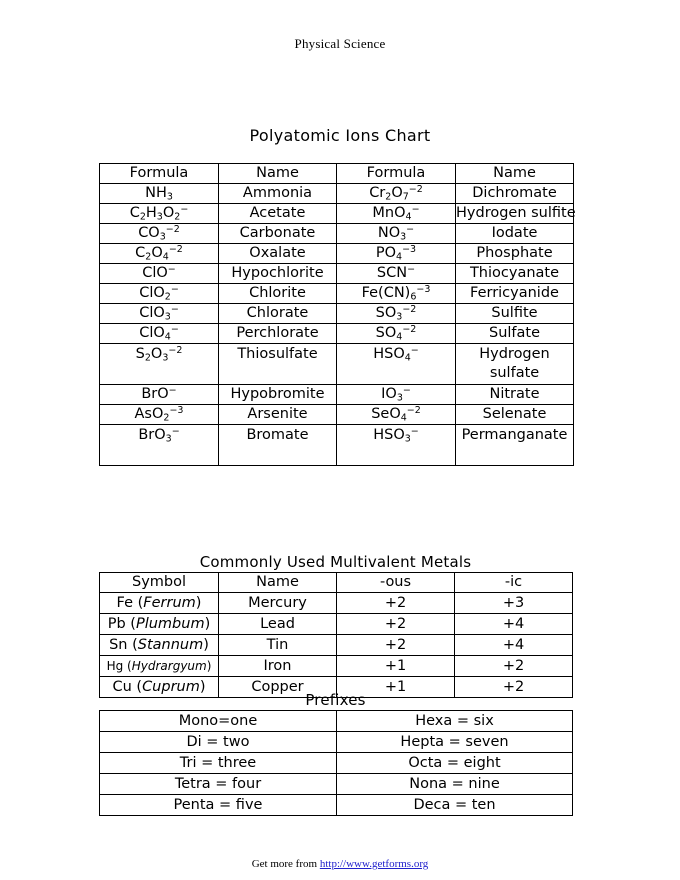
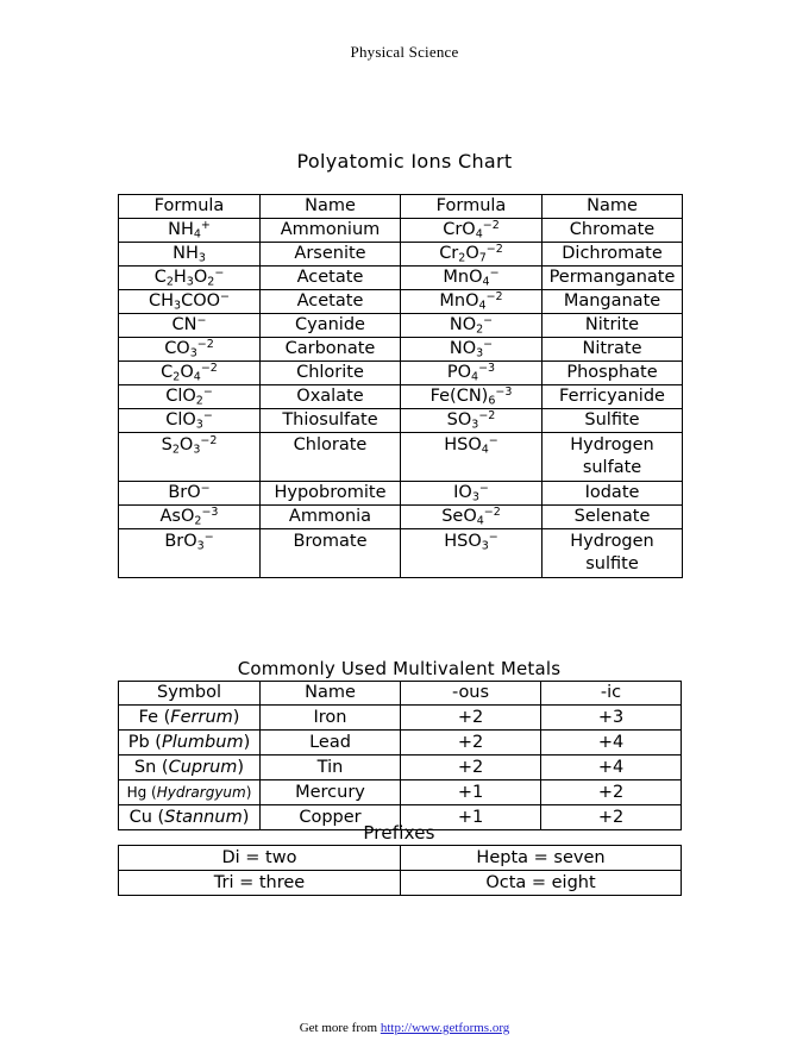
  Physical Science
  Polyatomic Ions Chart
  Formula	Name	Formula	Name
+ NH4+	Ammonium	CrO4−2	Chromate
- NH3	Ammonia	Cr2O7−2	Dichromate
+ NH3	Arsenite	Cr2O7−2	Dichromate
- C2H3O2−	Acetate	MnO4−	Hydrogen sulfite
+ C2H3O2−	Acetate	MnO4−	Permanganate
+ CH3COO−	Acetate	MnO4−2	Manganate
+ CN−	Cyanide	NO2−	Nitrite
- CO3−2	Carbonate	NO3−	Iodate
+ CO3−2	Carbonate	NO3−	Nitrate
- C2O4−2	Oxalate	PO4−3	Phosphate
+ C2O4−2	Chlorite	PO4−3	Phosphate
- ClO−	Hypochlorite	SCN−	Thiocyanate
- ClO2−	Chlorite	Fe(CN)6−3	Ferricyanide
+ ClO2−	Oxalate	Fe(CN)6−3	Ferricyanide
- ClO3−	Chlorate	SO3−2	Sulfite
+ ClO3−	Thiosulfate	SO3−2	Sulfite
- ClO4−	Perchlorate	SO4−2	Sulfate
- S2O3−2	Thiosulfate	HSO4−	Hydrogen sulfate
+ S2O3−2	Chlorate	HSO4−	Hydrogen sulfate
- BrO−	Hypobromite	IO3−	Nitrate
+ BrO−	Hypobromite	IO3−	Iodate
- AsO2−3	Arsenite	SeO4−2	Selenate
+ AsO2−3	Ammonia	SeO4−2	Selenate
- BrO3−	Bromate	HSO3−	Permanganate
+ BrO3−	Bromate	HSO3−	Hydrogen sulfite
  Commonly Used Multivalent Metals
  Symbol	Name	-ous	-ic
- Fe (Ferrum)	Mercury	+2	+3
+ Fe (Ferrum)	Iron	+2	+3
  Pb (Plumbum)	Lead	+2	+4
- Sn (Stannum)	Tin	+2	+4
+ Sn (Cuprum)	Tin	+2	+4
- Hg (Hydrargyum)	Iron	+1	+2
+ Hg (Hydrargyum)	Mercury	+1	+2
- Cu (Cuprum)	Copper	+1	+2
+ Cu (Stannum)	Copper	+1	+2
  Prefixes
- Mono=one	Hexa = six
  Di = two	Hepta = seven
  Tri = three	Octa = eight
- Tetra = four	Nona = nine
- Penta = five	Deca = ten
  Get more from http://www.getforms.org
